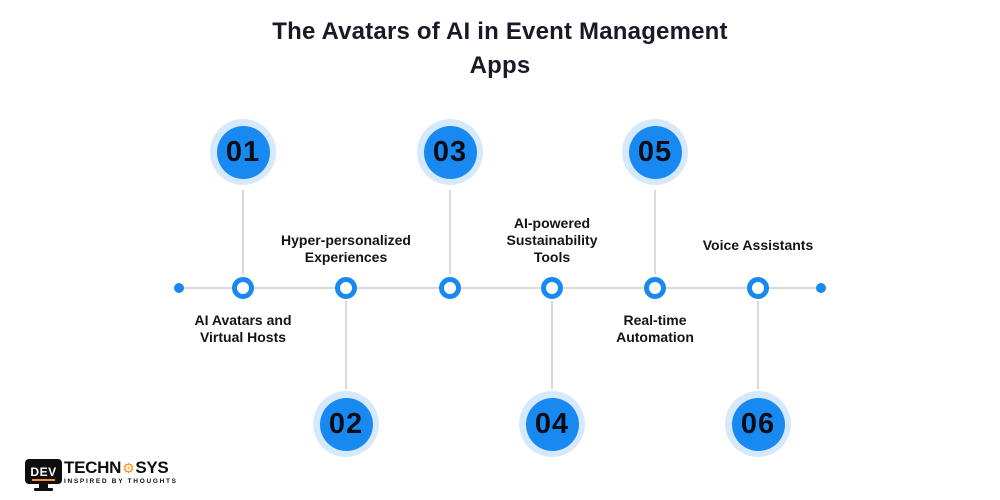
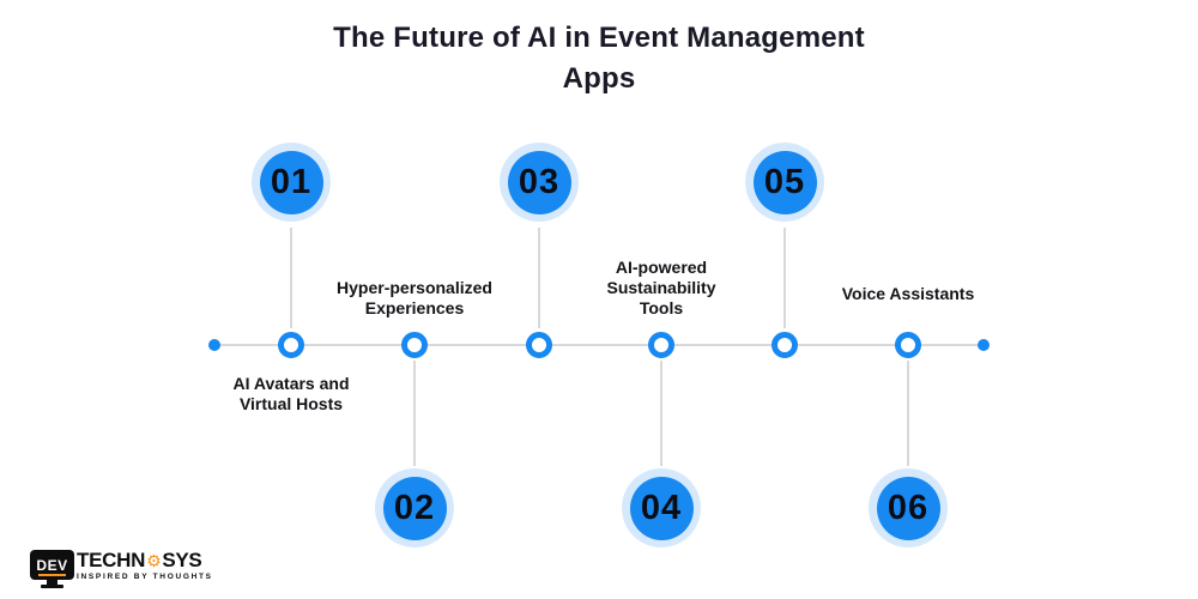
- The Avatars of AI in Event Management
+ The Future of AI in Event Management
  Apps
  01
  AI Avatars and
  Virtual Hosts
  02
  Hyper-personalized
  Experiences
  03
  04
  AI-powered
  Sustainability
  Tools
  05
- Real-time
- Automation
  06
  Voice Assistants
  DEV
  TECHN
  ⚙
  SYS
